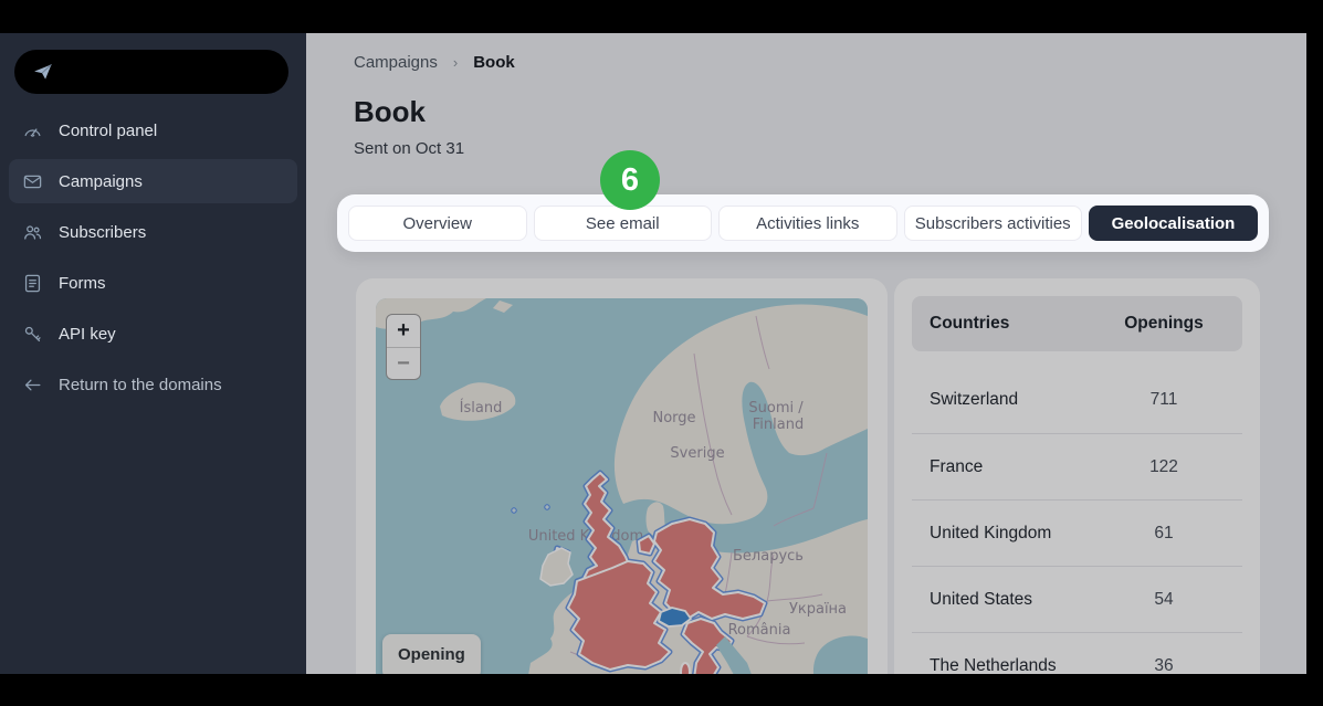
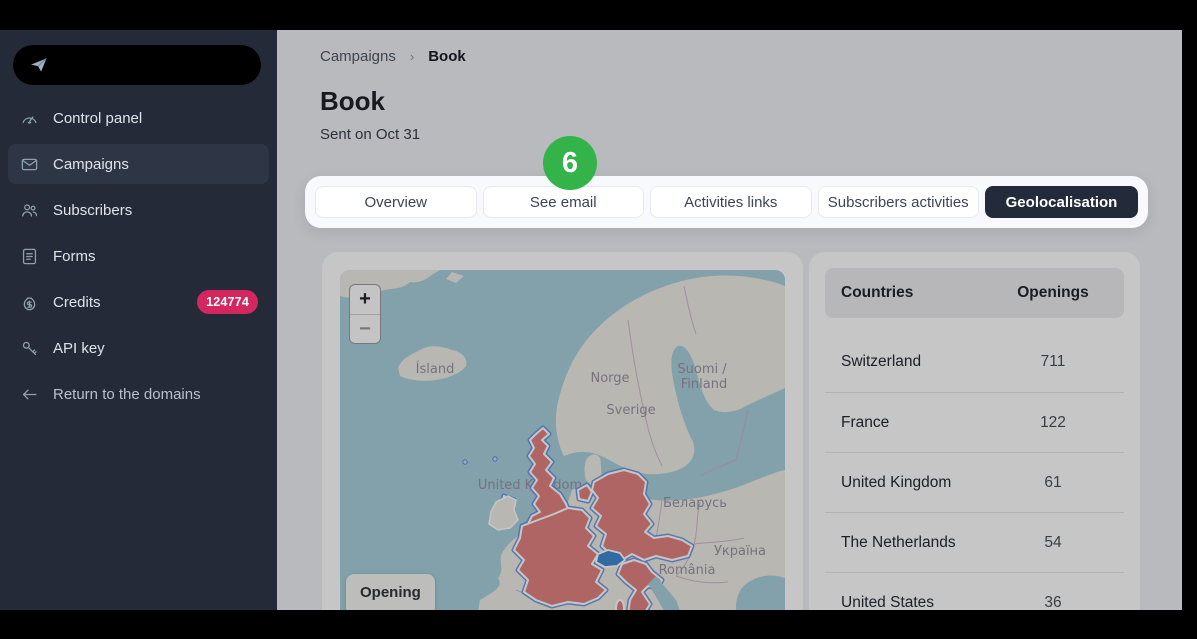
  Control panel
  Campaigns
  Subscribers
  Forms
+ Credits
+ 124774
  API key
  Return to the domains
  Campaigns
  ›
  Book
  Book
  Sent on Oct 31
  Overview
  See email
  Activities links
  Subscribers activities
  Geolocalisation
  6
  United Kdom
  Ísland
  Norge
  Suomi /
  Finland
  Sverige
  Беларусь
  Україна
  România
  +
  −
  Opening
  Countries
  Openings
  Switzerland
  711
  France
  122
  United Kingdom
  61
- United States
+ The Netherlands
  54
- The Netherlands
+ United States
  36
